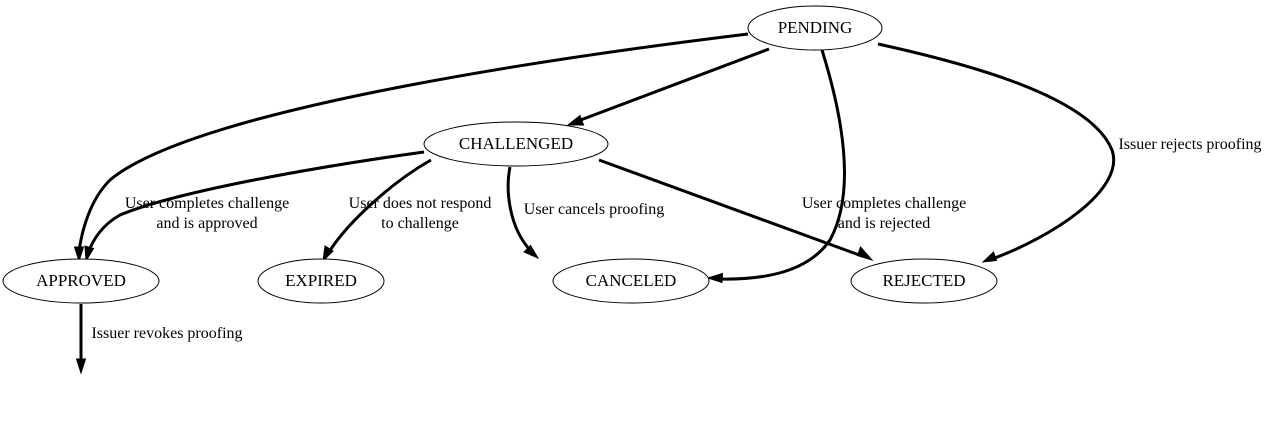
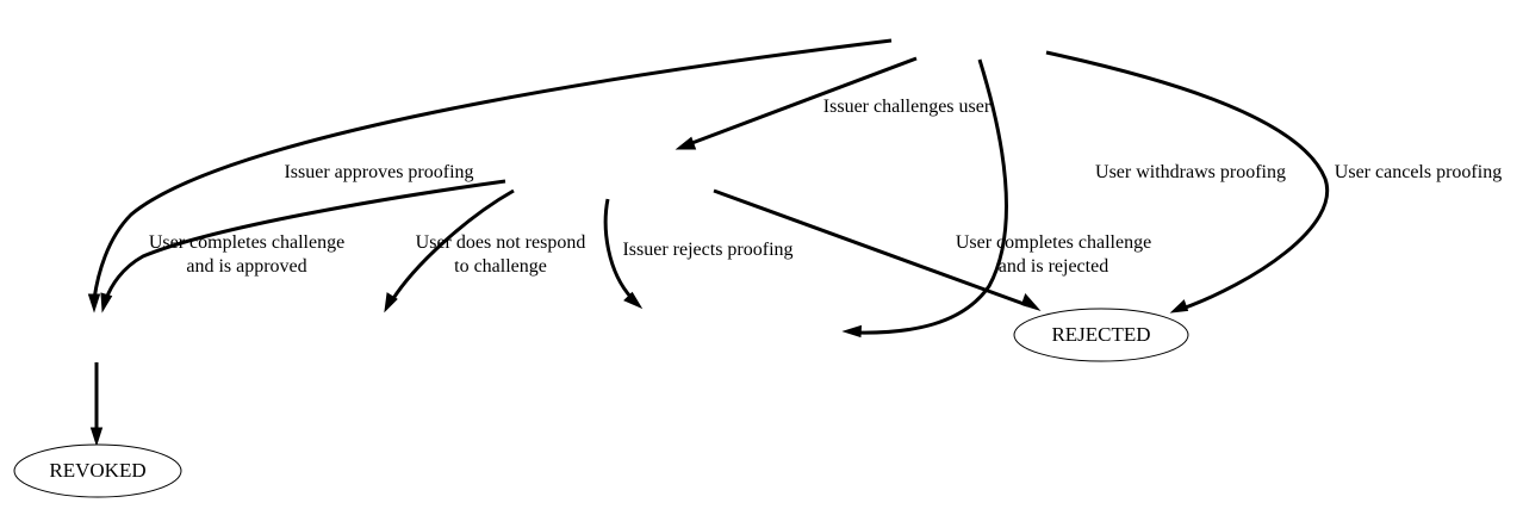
- PENDING
- CHALLENGED
- APPROVED
- EXPIRED
- CANCELED
  REJECTED
+ REVOKED
+ Issuer approves proofing
+ Issuer challenges user
+ User withdraws proofing
- Issuer rejects proofing
+ User cancels proofing
  User completes challenge and is approved
  User does not respond to challenge
- User cancels proofing
+ Issuer rejects proofing
  User completes challenge and is rejected
- Issuer revokes proofing
